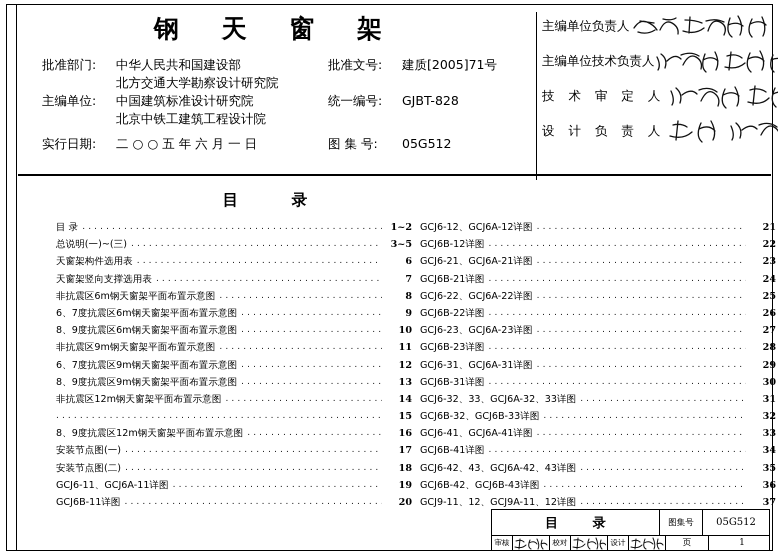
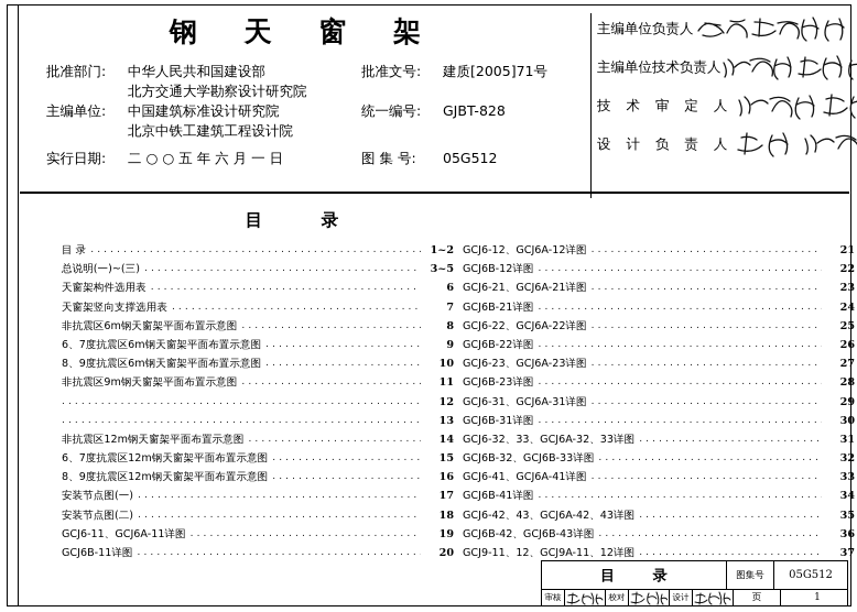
  钢 天 窗 架
  批准部门:
  中华人民共和国建设部
  批准文号:
  建质[2005]71号
  北方交通大学勘察设计研究院
  主编单位:
  中国建筑标准设计研究院
  北京中铁工建筑工程设计院
  统一编号:
  GJBT-828
  实行日期:
  二 ○ ○ 五 年 六 月 一 日
  图 集 号:
  05G512
  主编单位负责人
  主编单位技术负责人
  技 术 审 定 人
  设 计 负 责 人
  目 录
  目 录
  1~2
  总说明(一)~(三)
  3~5
  天窗架构件选用表
  6
  天窗架竖向支撑选用表
  7
  非抗震区6m钢天窗架平面布置示意图
  8
  6、7度抗震区6m钢天窗架平面布置示意图
  9
  8、9度抗震区6m钢天窗架平面布置示意图
  10
  非抗震区9m钢天窗架平面布置示意图
  11
- 6、7度抗震区9m钢天窗架平面布置示意图
  12
- 8、9度抗震区9m钢天窗架平面布置示意图
  13
  非抗震区12m钢天窗架平面布置示意图
  14
+ 6、7度抗震区12m钢天窗架平面布置示意图
  15
  8、9度抗震区12m钢天窗架平面布置示意图
  16
  安装节点图(一)
  17
  安装节点图(二)
  18
  GCJ6-11、GCJ6A-11详图
  19
  GCJ6B-11详图
  20
  GCJ6-12、GCJ6A-12详图
  21
  GCJ6B-12详图
  22
  GCJ6-21、GCJ6A-21详图
  23
  GCJ6B-21详图
  24
  GCJ6-22、GCJ6A-22详图
  25
  GCJ6B-22详图
  26
  GCJ6-23、GCJ6A-23详图
  27
  GCJ6B-23详图
  28
  GCJ6-31、GCJ6A-31详图
  29
  GCJ6B-31详图
  30
  GCJ6-32、33、GCJ6A-32、33详图
  31
  GCJ6B-32、GCJ6B-33详图
  32
  GCJ6-41、GCJ6A-41详图
  33
  GCJ6B-41详图
  34
  GCJ6-42、43、GCJ6A-42、43详图
  35
  GCJ6B-42、GCJ6B-43详图
  36
  GCJ9-11、12、GCJ9A-11、12详图
  37
  目 录
  图集号
  05G512
  审核
  校对
  设计
  页
  1
